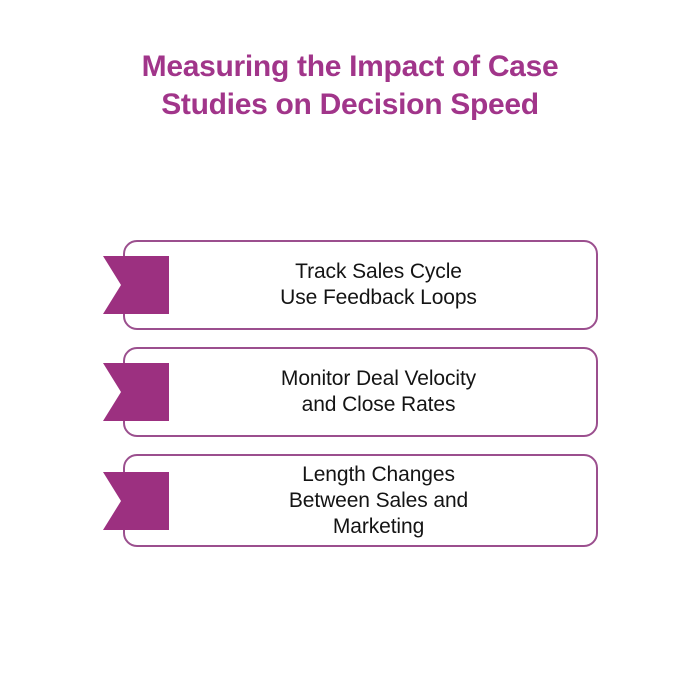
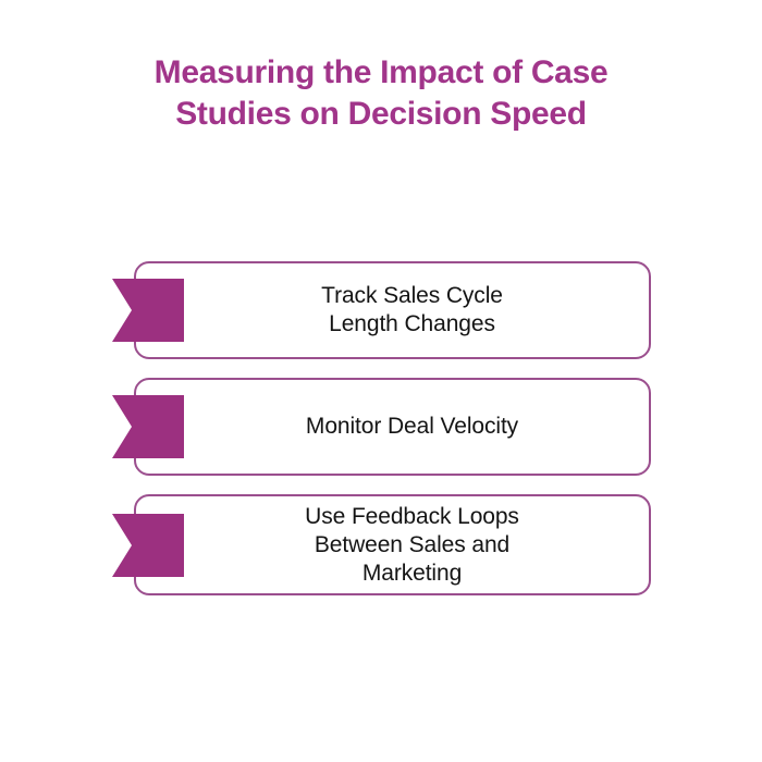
  Measuring the Impact of Case
  Studies on Decision Speed
  Track Sales Cycle
- Use Feedback Loops
+ Length Changes
  Monitor Deal Velocity
- and Close Rates
- Length Changes
+ Use Feedback Loops
  Between Sales and
  Marketing
